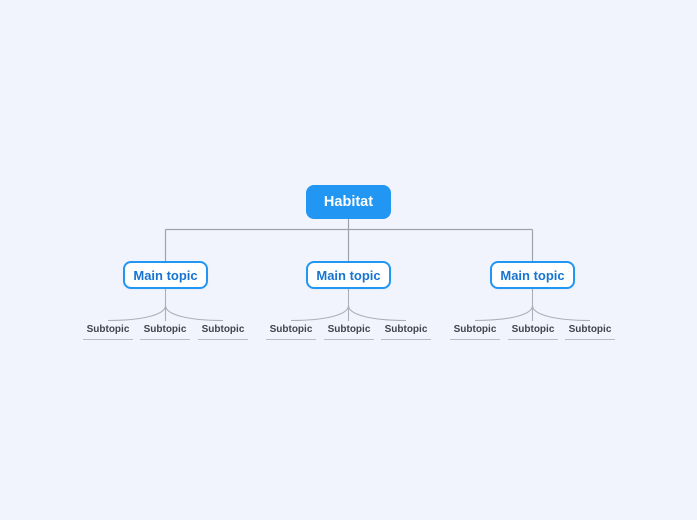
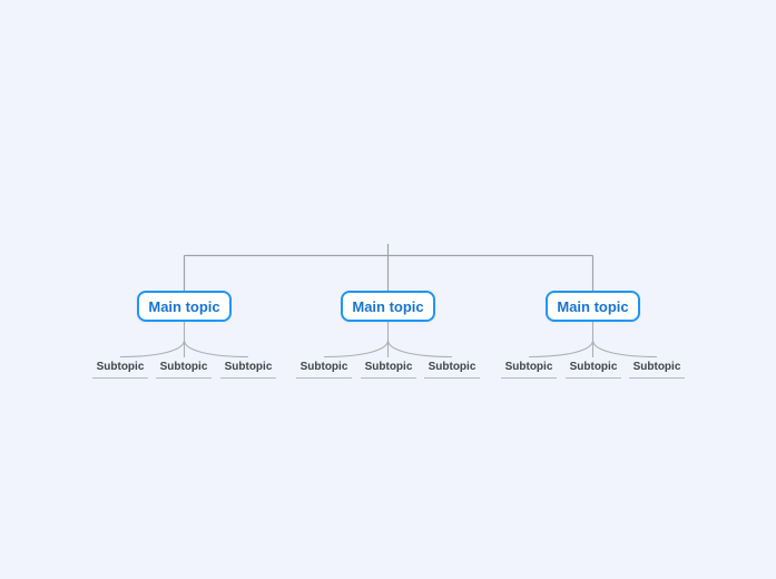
- Habitat
  Main topic
  Main topic
  Main topic
  Subtopic
  Subtopic
  Subtopic
  Subtopic
  Subtopic
  Subtopic
  Subtopic
  Subtopic
  Subtopic
